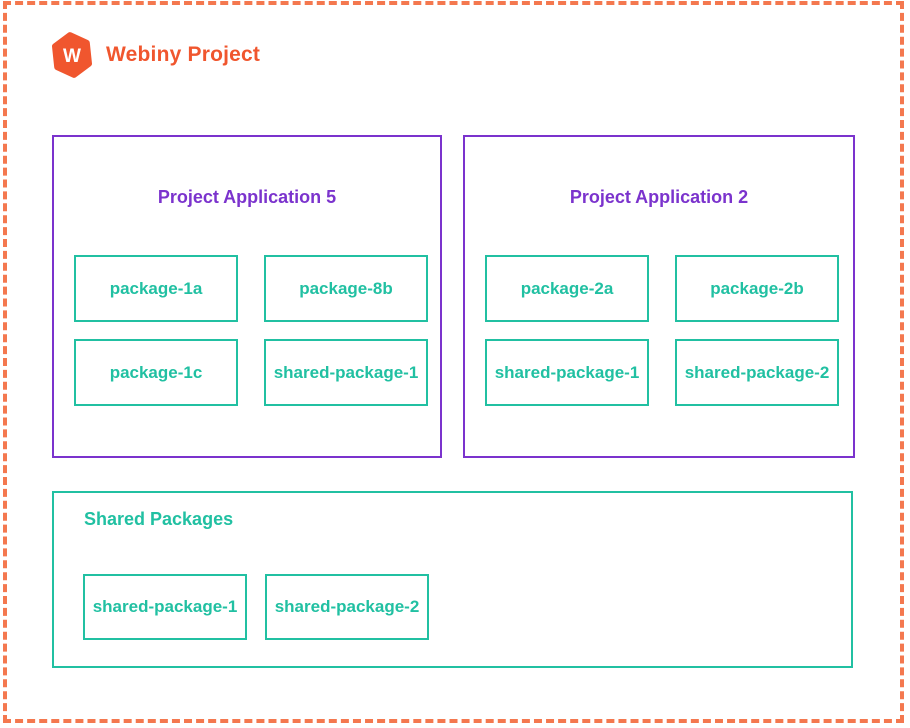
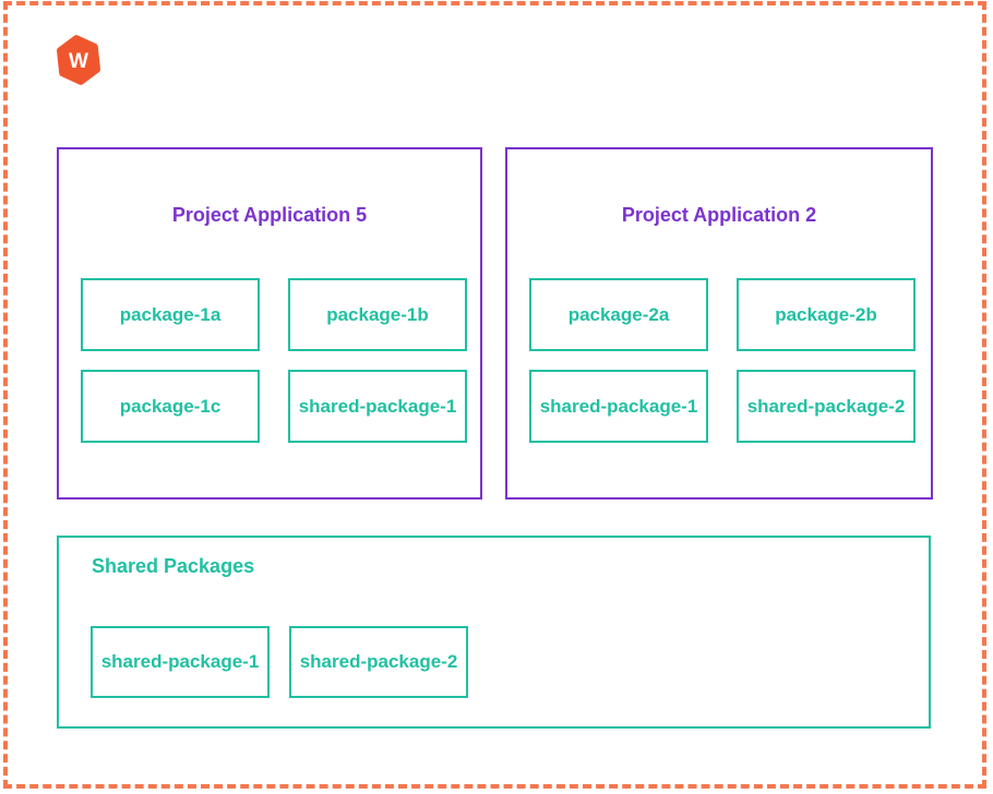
  W
- Webiny Project
  Project Application 5
  package-1a
- package-8b
+ package-1b
  package-1c
  shared-package-1
  Project Application 2
  package-2a
  package-2b
  shared-package-1
  shared-package-2
  Shared Packages
  shared-package-1
  shared-package-2
